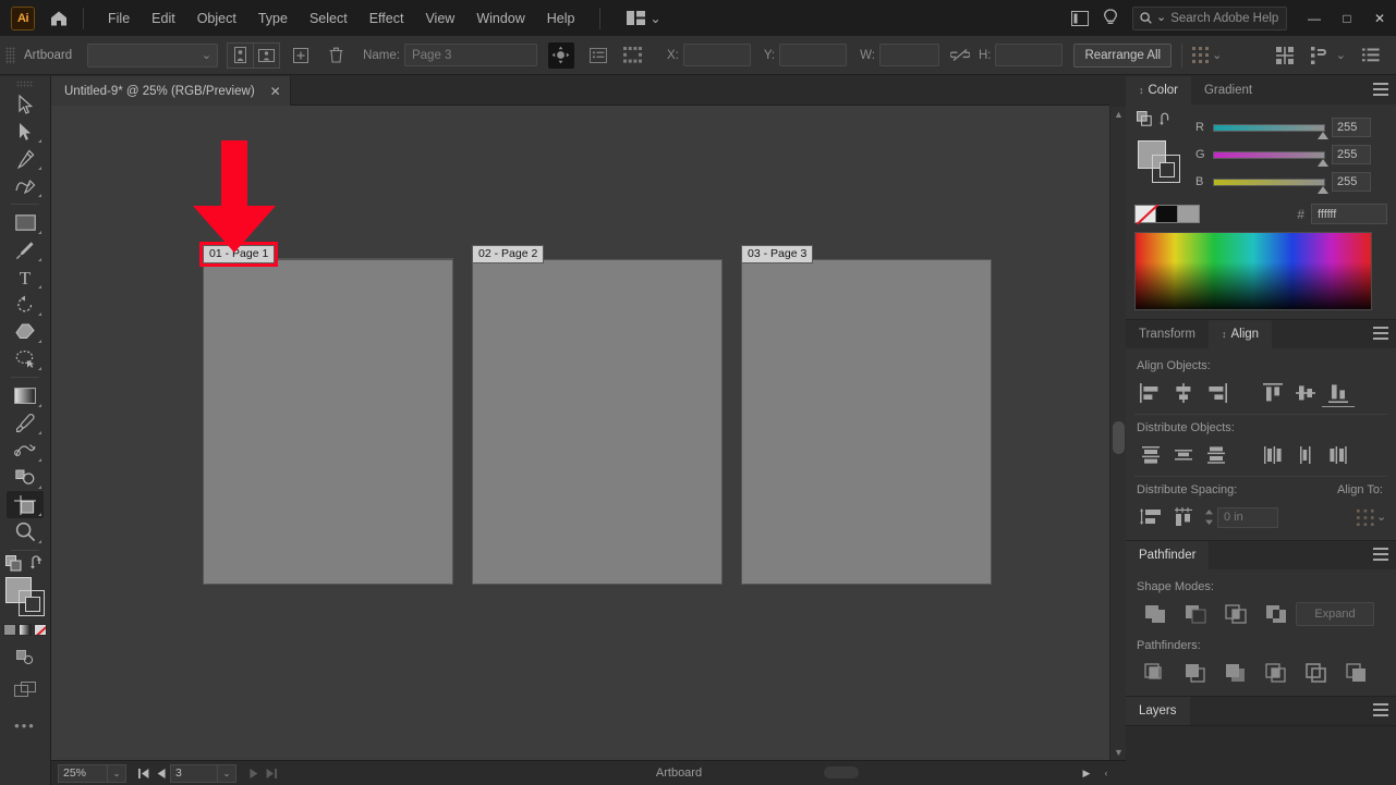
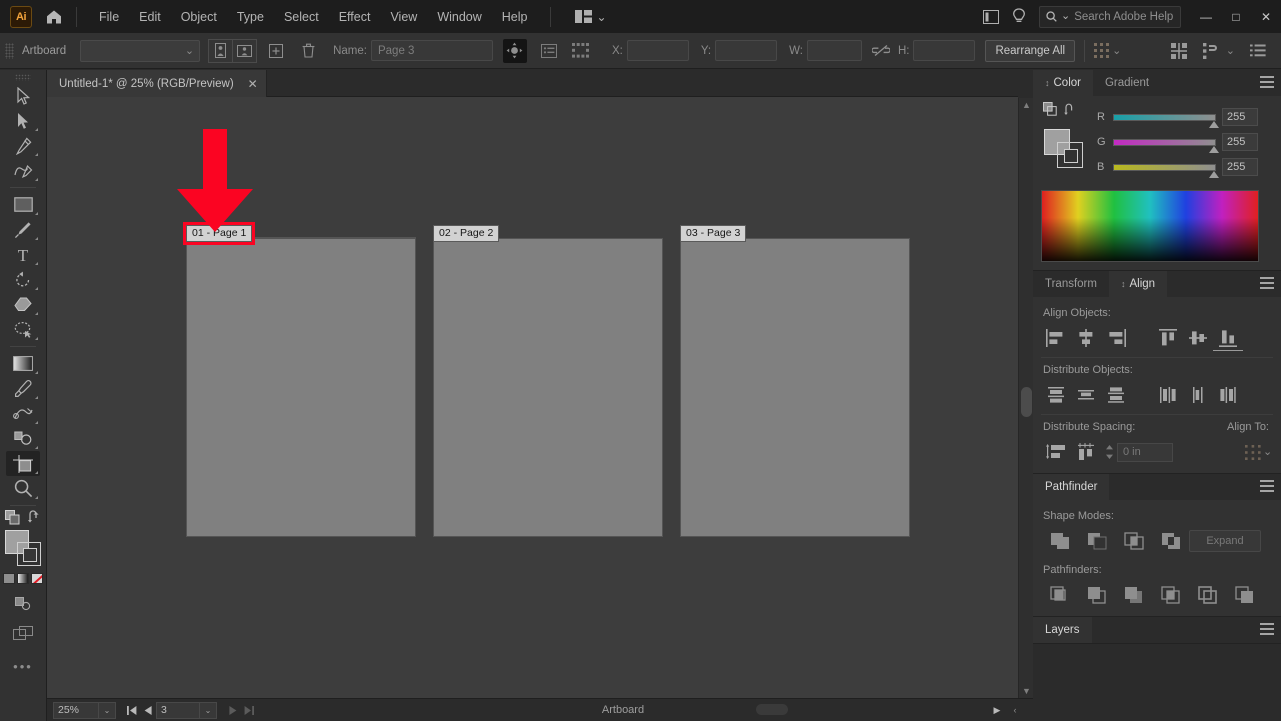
  Ai
  File
  Edit
  Object
  Type
  Select
  Effect
  View
  Window
  Help
  ⌄
  ⌄
  Search Adobe Help
  —
  □
  ✕
  Artboard
  ⌄
  Name:
  Page 3
  X:
  Y:
  W:
  H:
  Rearrange All
  ⌄
  ⌄
- Untitled-9* @ 25% (RGB/Preview)
+ Untitled-1* @ 25% (RGB/Preview)
  ✕
  T
  •••
  01 - Page 1
  02 - Page 2
  03 - Page 3
  ▲
  ▼
  25%
  ⌄
  3
  ⌄
  Artboard
  ▶
  ‹
  ↕
  Color
  Gradient
  R
  255
  G
  255
  B
  255
- #
- ffffff
  Transform
  ↕
  Align
  Align Objects:
  Distribute Objects:
  Distribute Spacing:
  Align To:
  0 in
  ⌄
  Pathfinder
  Shape Modes:
  Expand
  Pathfinders:
  Layers
